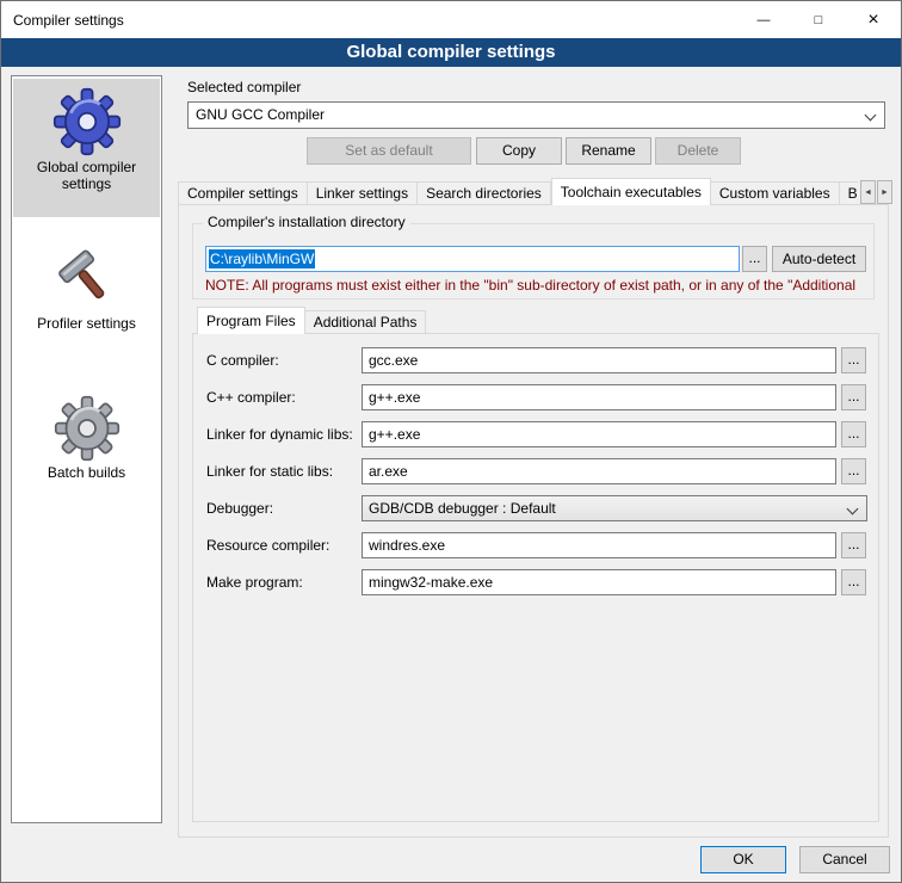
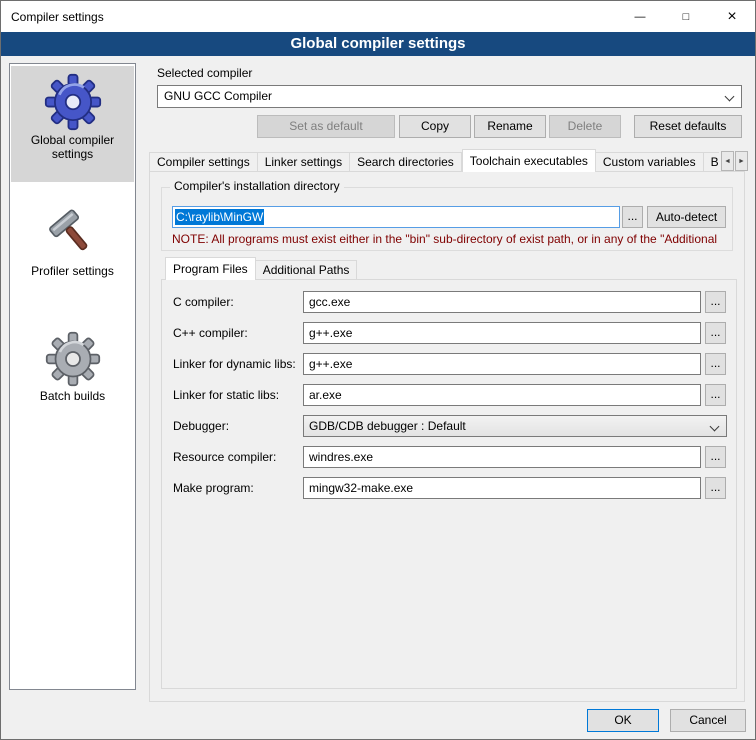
  Compiler settings
  —
  □
  ×
  Global compiler settings
  Global compiler settings
  Profiler settings
  Batch builds
  Selected compiler
  GNU GCC Compiler
  Set as default
  Copy
  Rename
  Delete
+ Reset defaults
  Compiler settings
  Linker settings
  Search directories
  Toolchain executables
  Custom variables
  Compiler's installation directory
  C:\raylib\MinGW
  ...
  Auto-detect
  NOTE: All programs must exist either in the "bin" sub-directory of exist path, or in any of the "Additional
  Program Files
  Additional Paths
  C compiler:
  gcc.exe
  ...
  C++ compiler:
  g++.exe
  ...
  Linker for dynamic libs:
  g++.exe
  ...
  Linker for static libs:
  ar.exe
  ...
  Debugger:
  GDB/CDB debugger : Default
  Resource compiler:
  windres.exe
  ...
  Make program:
  mingw32-make.exe
  ...
  OK
  Cancel
